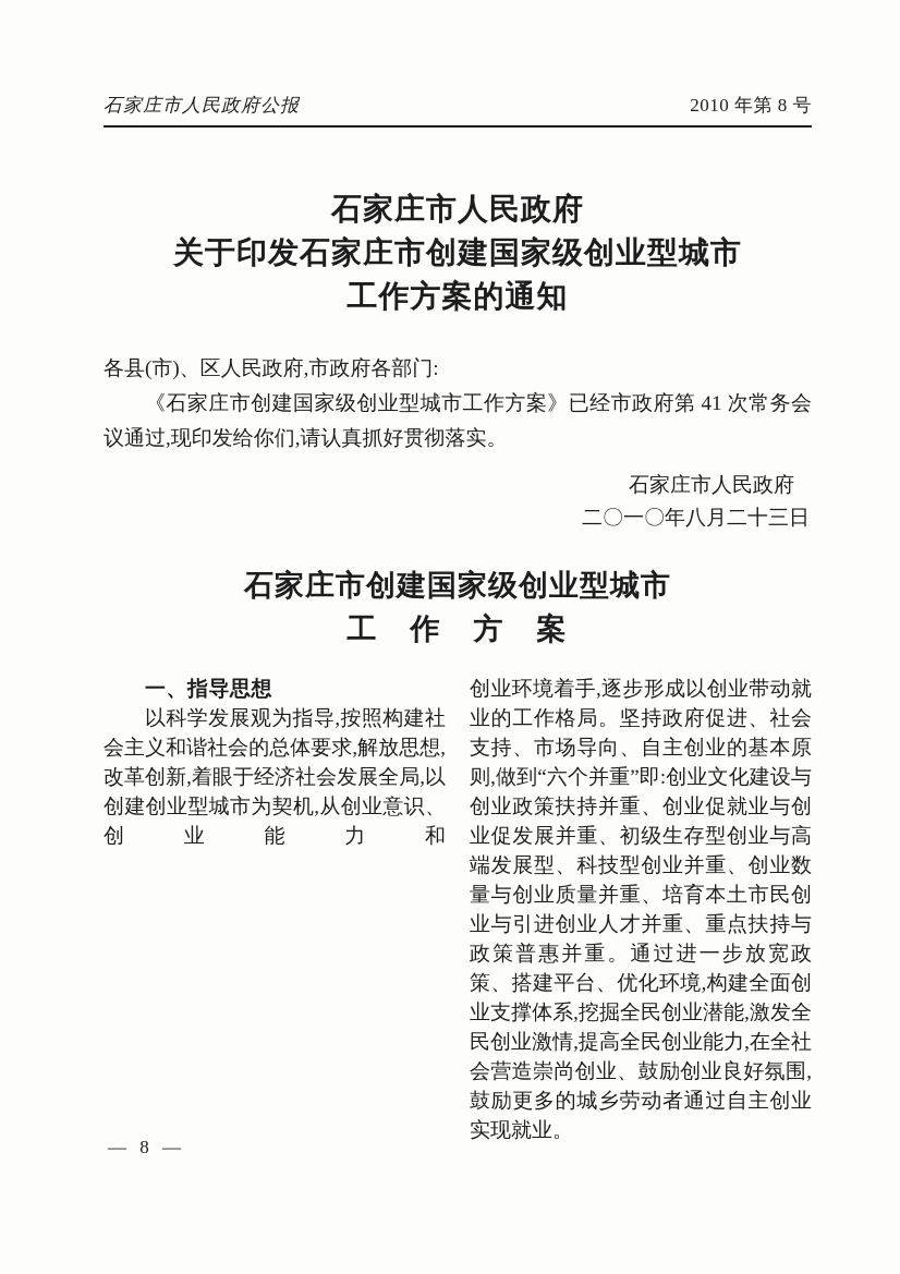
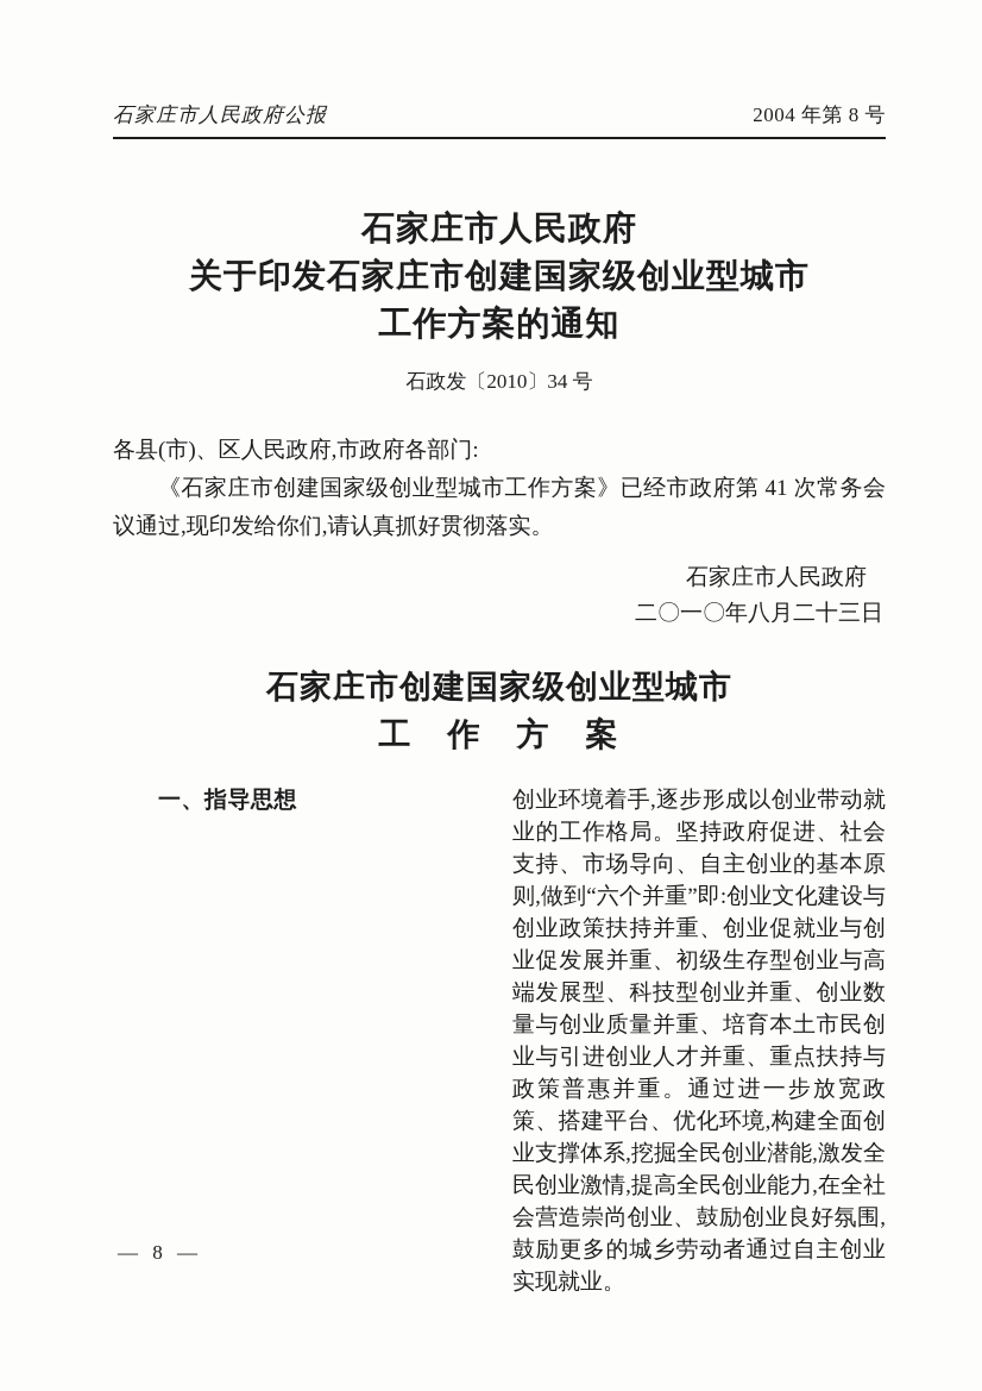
  石家庄市人民政府公报
- 2010 年第 8 号
+ 2004 年第 8 号
  石家庄市人民政府
  关于印发石家庄市创建国家级创业型城市
  工作方案的通知
+ 石政发〔2010〕34 号
  各县(市)、区人民政府,市政府各部门:
  《石家庄市创建国家级创业型城市工作方案》已经市政府第 41 次常务会议通过,现印发给你们,请认真抓好贯彻落实。
  石家庄市人民政府
  二〇一〇年八月二十三日
  石家庄市创建国家级创业型城市
  工 作 方 案
  一、指导思想
- 以科学发展观为指导,按照构建社会主义和谐社会的总体要求,解放思想,改革创新,着眼于经济社会发展全局,以创建创业型城市为契机,从创业意识、创业能力和
  创业环境着手,逐步形成以创业带动就业的工作格局。坚持政府促进、社会支持、市场导向、自主创业的基本原则,做到“六个并重”即:创业文化建设与创业政策扶持并重、创业促就业与创业促发展并重、初级生存型创业与高端发展型、科技型创业并重、创业数量与创业质量并重、培育本土市民创业与引进创业人才并重、重点扶持与政策普惠并重。通过进一步放宽政策、搭建平台、优化环境,构建全面创业支撑体系,挖掘全民创业潜能,激发全民创业激情,提高全民创业能力,在全社会营造崇尚创业、鼓励创业良好氛围,鼓励更多的城乡劳动者通过自主创业实现就业。
  — 8 —
